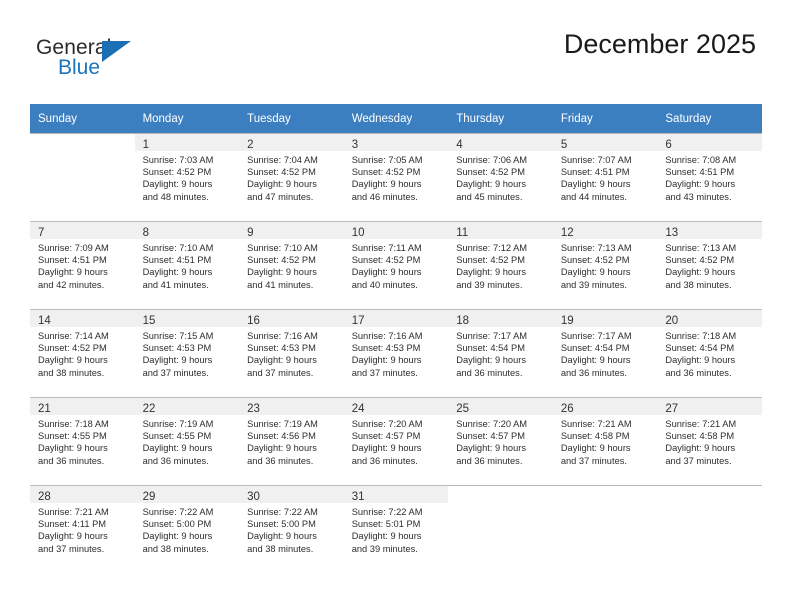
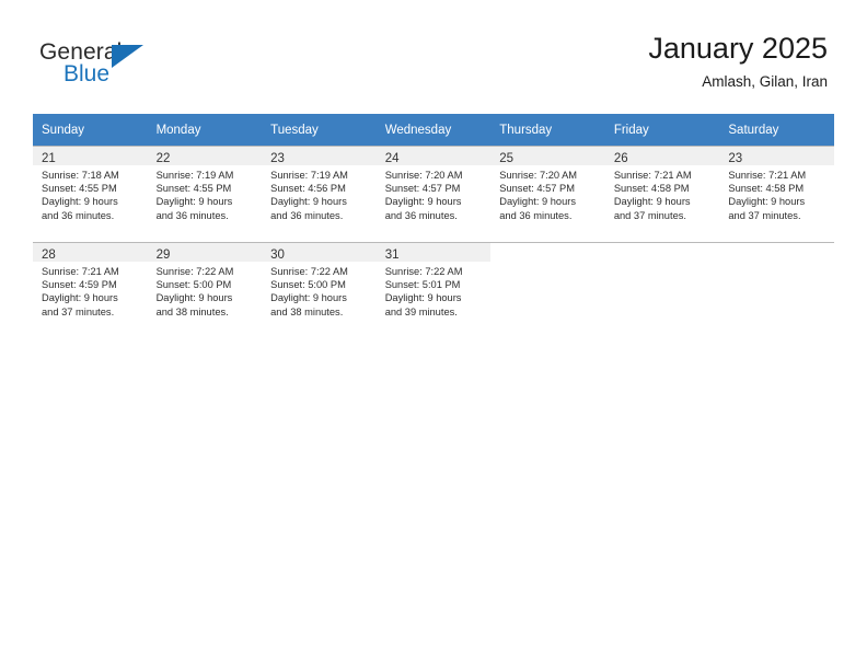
  General
  Blue
- December 2025
+ January 2025
+ Amlash, Gilan, Iran
  Sunday	Monday	Tuesday	Wednesday	Thursday	Friday	Saturday
- 	1Sunrise: 7:03 AMSunset: 4:52 PMDaylight: 9 hoursand 48 minutes.	2Sunrise: 7:04 AMSunset: 4:52 PMDaylight: 9 hoursand 47 minutes.	3Sunrise: 7:05 AMSunset: 4:52 PMDaylight: 9 hoursand 46 minutes.	4Sunrise: 7:06 AMSunset: 4:52 PMDaylight: 9 hoursand 45 minutes.	5Sunrise: 7:07 AMSunset: 4:51 PMDaylight: 9 hoursand 44 minutes.	6Sunrise: 7:08 AMSunset: 4:51 PMDaylight: 9 hoursand 43 minutes.
- 7Sunrise: 7:09 AMSunset: 4:51 PMDaylight: 9 hoursand 42 minutes.	8Sunrise: 7:10 AMSunset: 4:51 PMDaylight: 9 hoursand 41 minutes.	9Sunrise: 7:10 AMSunset: 4:52 PMDaylight: 9 hoursand 41 minutes.	10Sunrise: 7:11 AMSunset: 4:52 PMDaylight: 9 hoursand 40 minutes.	11Sunrise: 7:12 AMSunset: 4:52 PMDaylight: 9 hoursand 39 minutes.	12Sunrise: 7:13 AMSunset: 4:52 PMDaylight: 9 hoursand 39 minutes.	13Sunrise: 7:13 AMSunset: 4:52 PMDaylight: 9 hoursand 38 minutes.
- 14Sunrise: 7:14 AMSunset: 4:52 PMDaylight: 9 hoursand 38 minutes.	15Sunrise: 7:15 AMSunset: 4:53 PMDaylight: 9 hoursand 37 minutes.	16Sunrise: 7:16 AMSunset: 4:53 PMDaylight: 9 hoursand 37 minutes.	17Sunrise: 7:16 AMSunset: 4:53 PMDaylight: 9 hoursand 37 minutes.	18Sunrise: 7:17 AMSunset: 4:54 PMDaylight: 9 hoursand 36 minutes.	19Sunrise: 7:17 AMSunset: 4:54 PMDaylight: 9 hoursand 36 minutes.	20Sunrise: 7:18 AMSunset: 4:54 PMDaylight: 9 hoursand 36 minutes.
- 21Sunrise: 7:18 AMSunset: 4:55 PMDaylight: 9 hoursand 36 minutes.	22Sunrise: 7:19 AMSunset: 4:55 PMDaylight: 9 hoursand 36 minutes.	23Sunrise: 7:19 AMSunset: 4:56 PMDaylight: 9 hoursand 36 minutes.	24Sunrise: 7:20 AMSunset: 4:57 PMDaylight: 9 hoursand 36 minutes.	25Sunrise: 7:20 AMSunset: 4:57 PMDaylight: 9 hoursand 36 minutes.	26Sunrise: 7:21 AMSunset: 4:58 PMDaylight: 9 hoursand 37 minutes.	27Sunrise: 7:21 AMSunset: 4:58 PMDaylight: 9 hoursand 37 minutes.
+ 21Sunrise: 7:18 AMSunset: 4:55 PMDaylight: 9 hoursand 36 minutes.	22Sunrise: 7:19 AMSunset: 4:55 PMDaylight: 9 hoursand 36 minutes.	23Sunrise: 7:19 AMSunset: 4:56 PMDaylight: 9 hoursand 36 minutes.	24Sunrise: 7:20 AMSunset: 4:57 PMDaylight: 9 hoursand 36 minutes.	25Sunrise: 7:20 AMSunset: 4:57 PMDaylight: 9 hoursand 36 minutes.	26Sunrise: 7:21 AMSunset: 4:58 PMDaylight: 9 hoursand 37 minutes.	23Sunrise: 7:21 AMSunset: 4:58 PMDaylight: 9 hoursand 37 minutes.
- 28Sunrise: 7:21 AMSunset: 4:11 PMDaylight: 9 hoursand 37 minutes.	29Sunrise: 7:22 AMSunset: 5:00 PMDaylight: 9 hoursand 38 minutes.	30Sunrise: 7:22 AMSunset: 5:00 PMDaylight: 9 hoursand 38 minutes.	31Sunrise: 7:22 AMSunset: 5:01 PMDaylight: 9 hoursand 39 minutes.
+ 28Sunrise: 7:21 AMSunset: 4:59 PMDaylight: 9 hoursand 37 minutes.	29Sunrise: 7:22 AMSunset: 5:00 PMDaylight: 9 hoursand 38 minutes.	30Sunrise: 7:22 AMSunset: 5:00 PMDaylight: 9 hoursand 38 minutes.	31Sunrise: 7:22 AMSunset: 5:01 PMDaylight: 9 hoursand 39 minutes.
